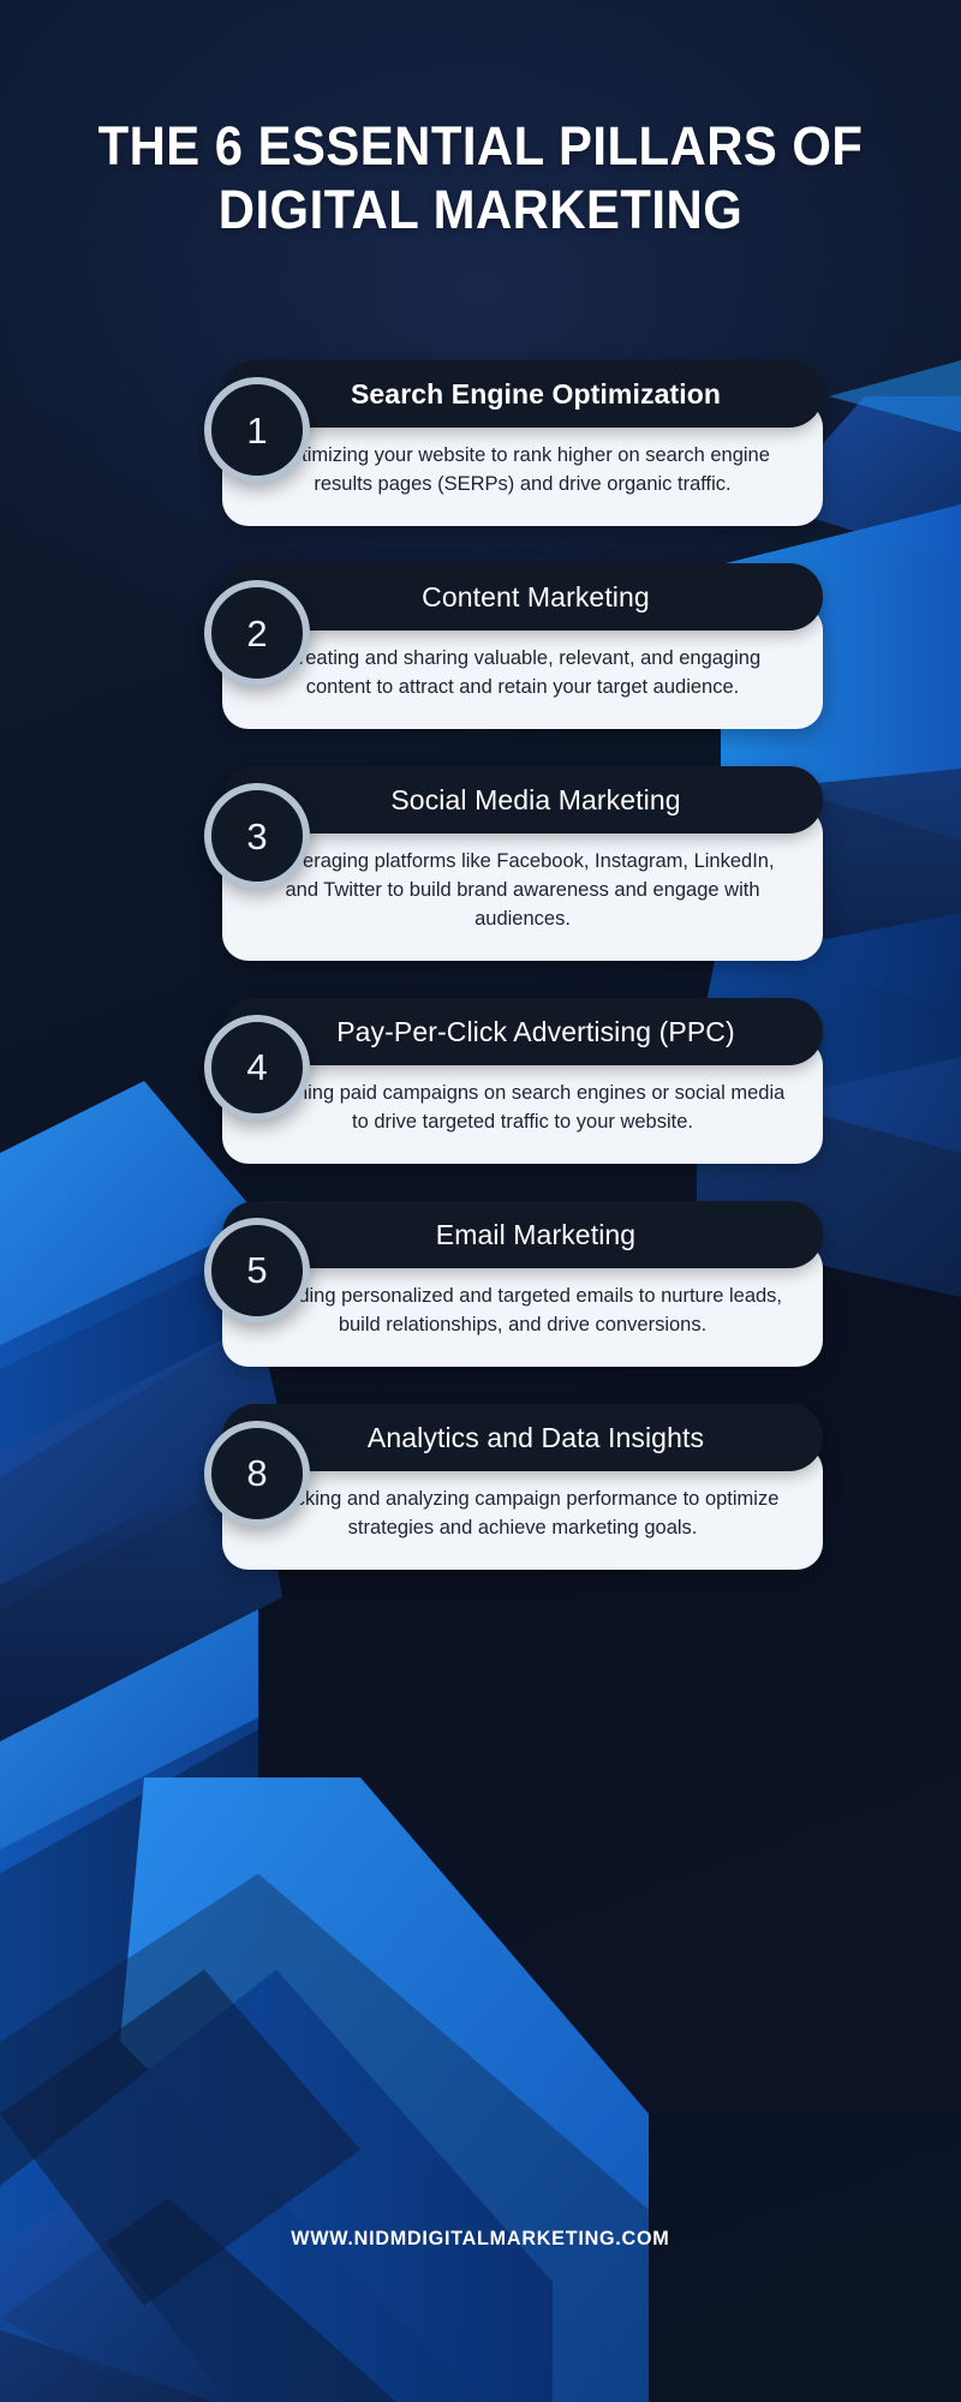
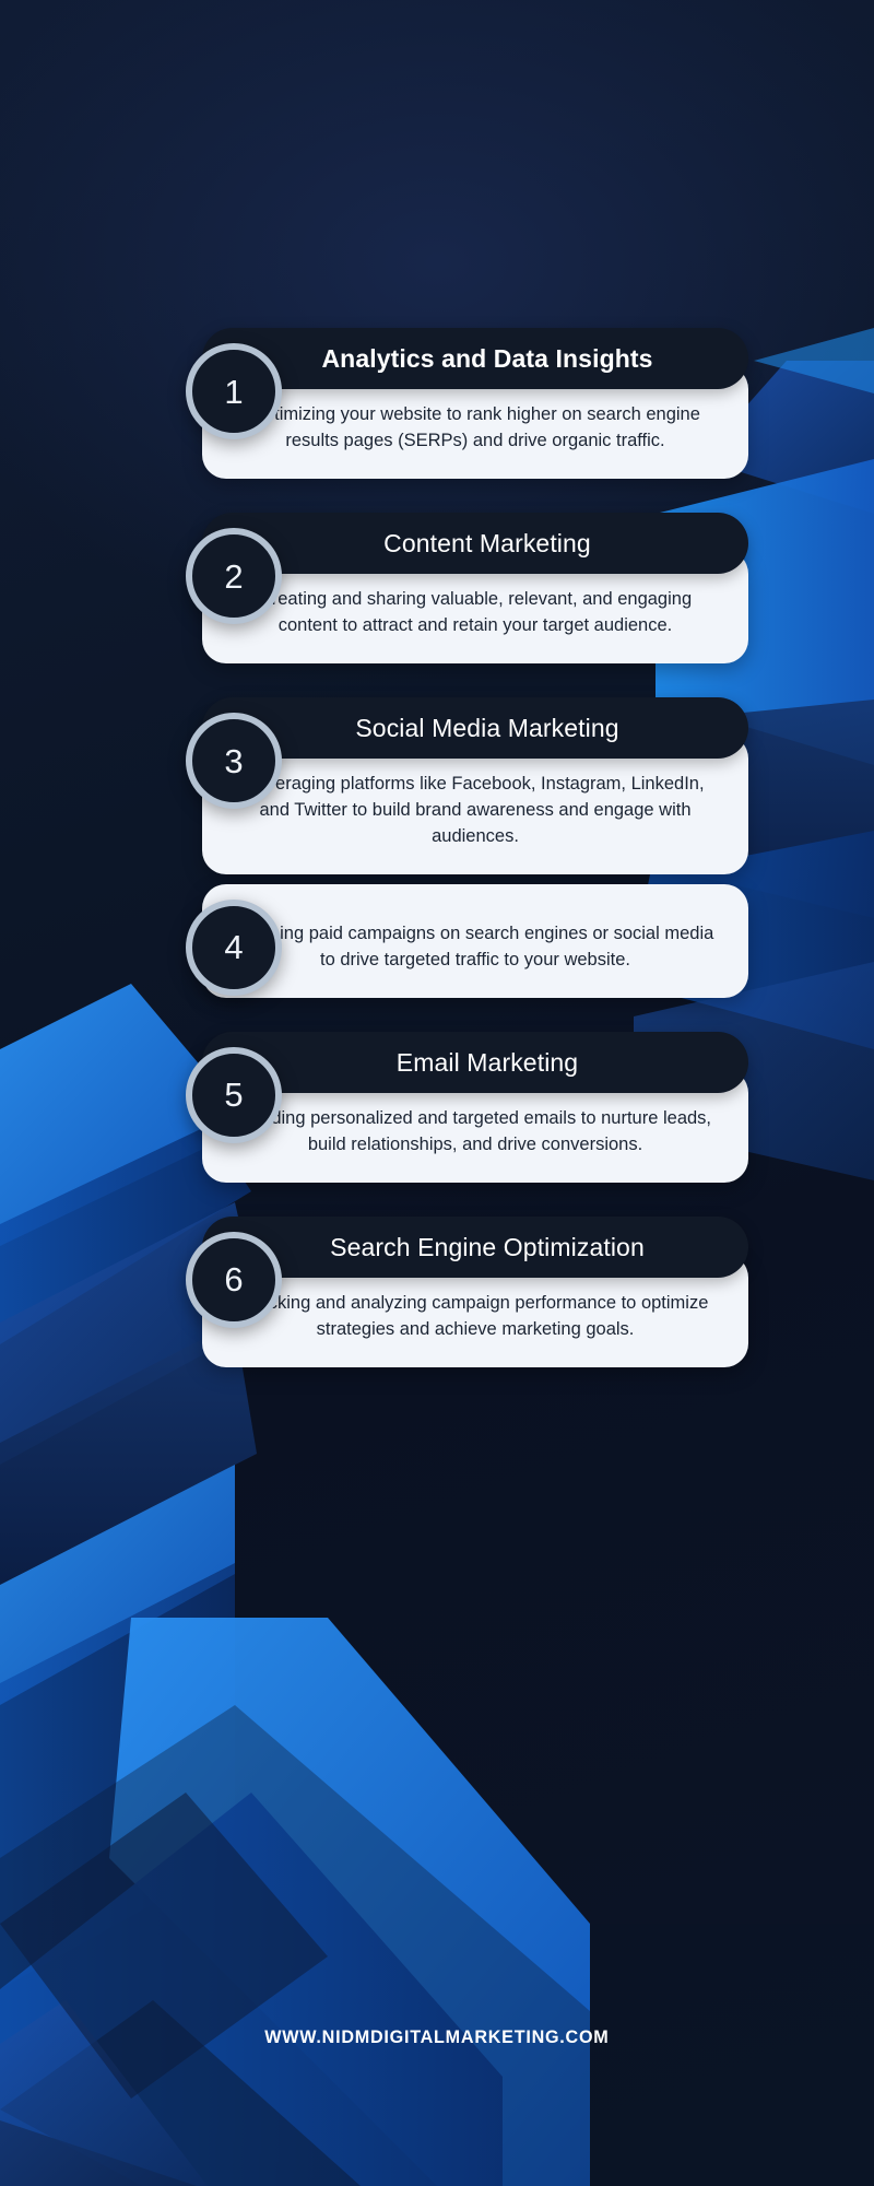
- THE 6 ESSENTIAL PILLARS OF
- DIGITAL MARKETING
  1
- Search Engine Optimization
+ Analytics and Data Insights
  timizing your website to rank higher on search engine results pages (SERPs) and drive organic traffic.
  2
  Content Marketing
  eating and sharing valuable, relevant, and engaging content to attract and retain your target audience.
  3
  Social Media Marketing
  eraging platforms like Facebook, Instagram, LinkedIn, and Twitter to build brand awareness and engage with audiences.
  4
- Pay-Per-Click Advertising (PPC)
  ing paid campaigns on search engines or social media to drive targeted traffic to your website.
  5
  Email Marketing
  ding personalized and targeted emails to nurture leads, build relationships, and drive conversions.
- 8
+ 6
- Analytics and Data Insights
+ Search Engine Optimization
  king and analyzing campaign performance to optimize strategies and achieve marketing goals.
  WWW.NIDMDIGITALMARKETING.COM
